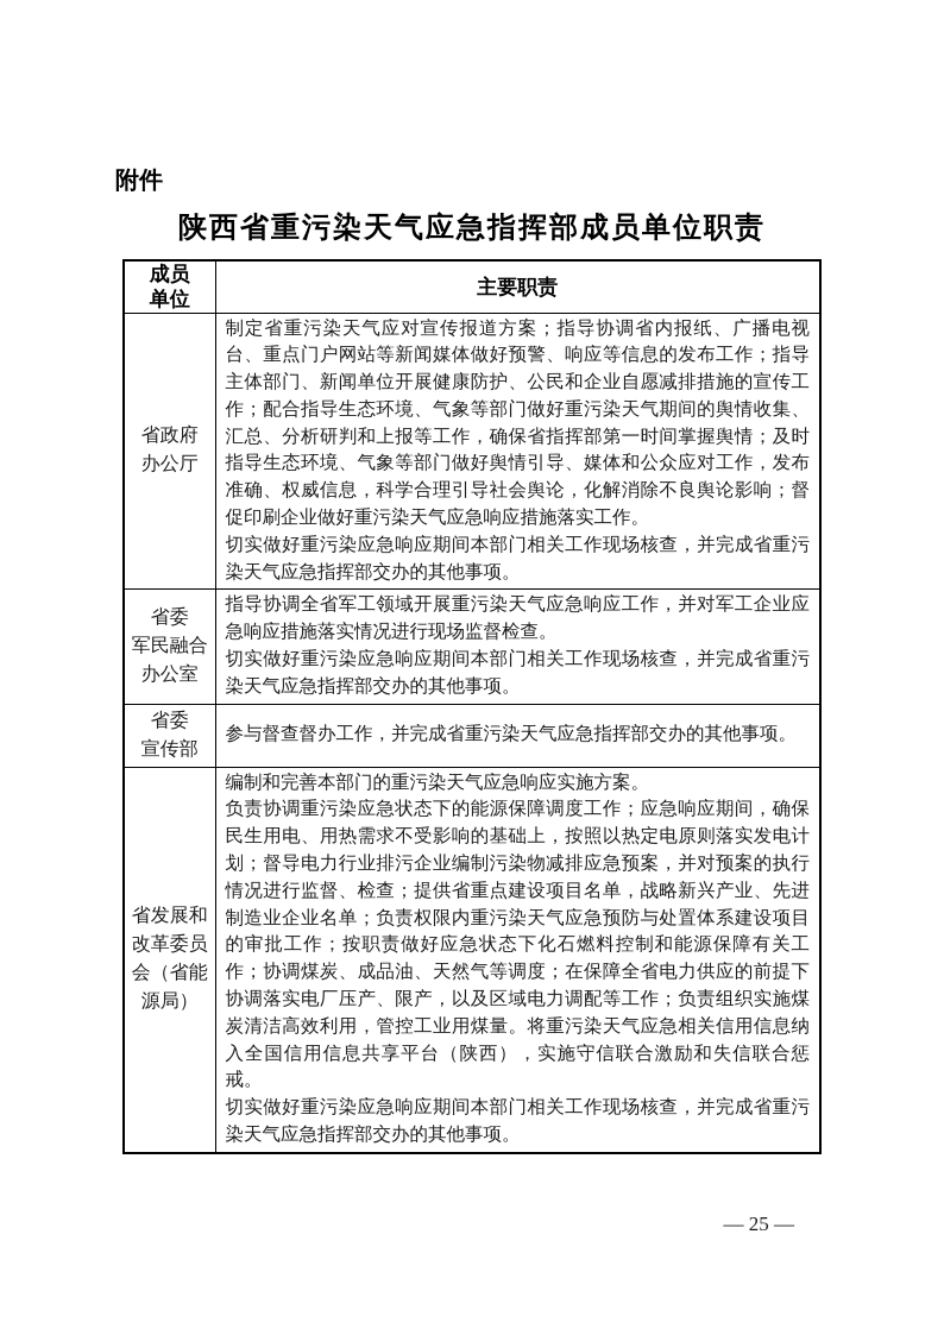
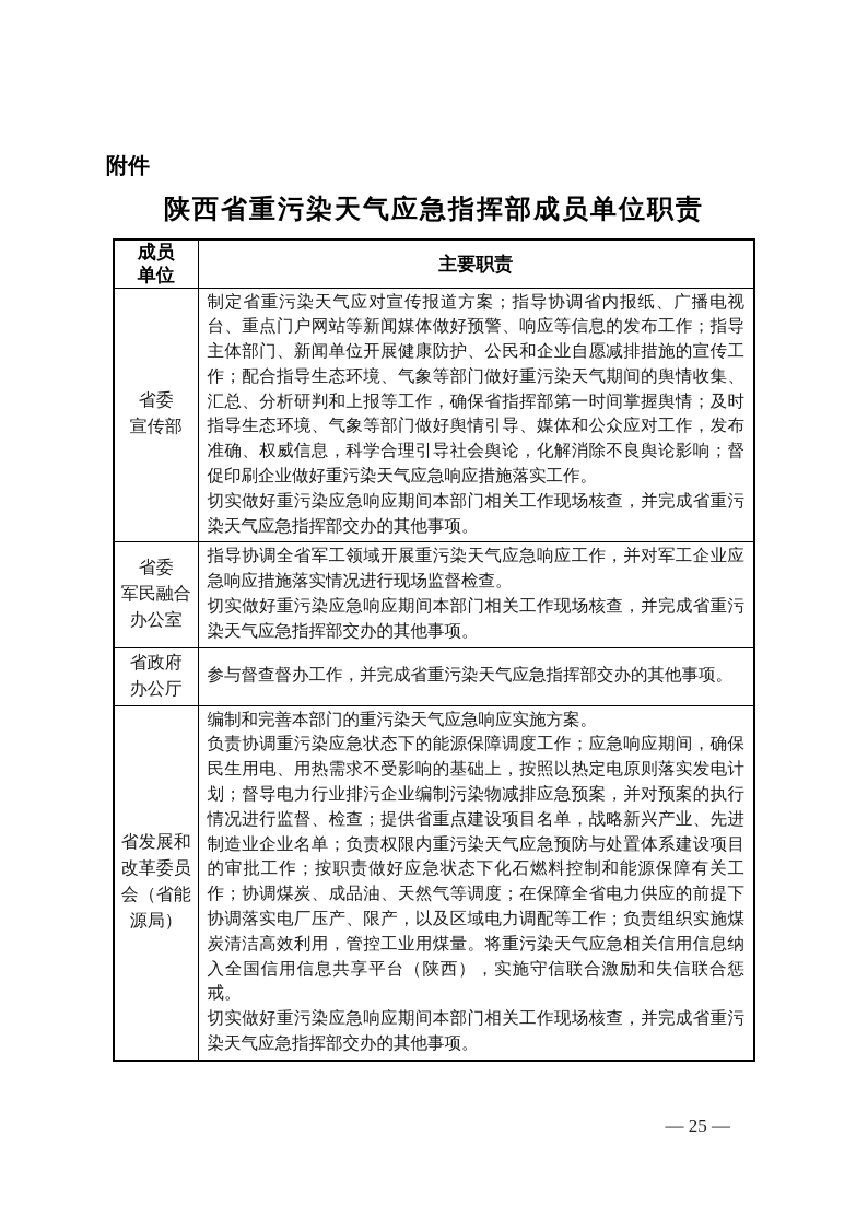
  附件
  陕西省重污染天气应急指挥部成员单位职责
  成员 单位	主要职责
- 省政府 办公厅	制定省重污染天气应对宣传报道方案；指导协调省内报纸、广播电视台、重点门户网站等新闻媒体做好预警、响应等信息的发布工作；指导主体部门、新闻单位开展健康防护、公民和企业自愿减排措施的宣传工作；配合指导生态环境、气象等部门做好重污染天气期间的舆情收集、汇总、分析研判和上报等工作，确保省指挥部第一时间掌握舆情；及时指导生态环境、气象等部门做好舆情引导、媒体和公众应对工作，发布准确、权威信息，科学合理引导社会舆论，化解消除不良舆论影响；督促印刷企业做好重污染天气应急响应措施落实工作。 切实做好重污染应急响应期间本部门相关工作现场核查，并完成省重污染天气应急指挥部交办的其他事项。
+ 省委 宣传部	制定省重污染天气应对宣传报道方案；指导协调省内报纸、广播电视台、重点门户网站等新闻媒体做好预警、响应等信息的发布工作；指导主体部门、新闻单位开展健康防护、公民和企业自愿减排措施的宣传工作；配合指导生态环境、气象等部门做好重污染天气期间的舆情收集、汇总、分析研判和上报等工作，确保省指挥部第一时间掌握舆情；及时指导生态环境、气象等部门做好舆情引导、媒体和公众应对工作，发布准确、权威信息，科学合理引导社会舆论，化解消除不良舆论影响；督促印刷企业做好重污染天气应急响应措施落实工作。 切实做好重污染应急响应期间本部门相关工作现场核查，并完成省重污染天气应急指挥部交办的其他事项。
  省委 军民融合 办公室	指导协调全省军工领域开展重污染天气应急响应工作，并对军工企业应急响应措施落实情况进行现场监督检查。 切实做好重污染应急响应期间本部门相关工作现场核查，并完成省重污染天气应急指挥部交办的其他事项。
- 省委 宣传部	参与督查督办工作，并完成省重污染天气应急指挥部交办的其他事项。
+ 省政府 办公厅	参与督查督办工作，并完成省重污染天气应急指挥部交办的其他事项。
  省发展和 改革委员 会（省能 源局）	编制和完善本部门的重污染天气应急响应实施方案。 负责协调重污染应急状态下的能源保障调度工作；应急响应期间，确保民生用电、用热需求不受影响的基础上，按照以热定电原则落实发电计划；督导电力行业排污企业编制污染物减排应急预案，并对预案的执行情况进行监督、检查；提供省重点建设项目名单，战略新兴产业、先进制造业企业名单；负责权限内重污染天气应急预防与处置体系建设项目的审批工作；按职责做好应急状态下化石燃料控制和能源保障有关工作；协调煤炭、成品油、天然气等调度；在保障全省电力供应的前提下协调落实电厂压产、限产，以及区域电力调配等工作；负责组织实施煤炭清洁高效利用，管控工业用煤量。将重污染天气应急相关信用信息纳入全国信用信息共享平台（陕西），实施守信联合激励和失信联合惩戒。 切实做好重污染应急响应期间本部门相关工作现场核查，并完成省重污染天气应急指挥部交办的其他事项。
  — 25 —
